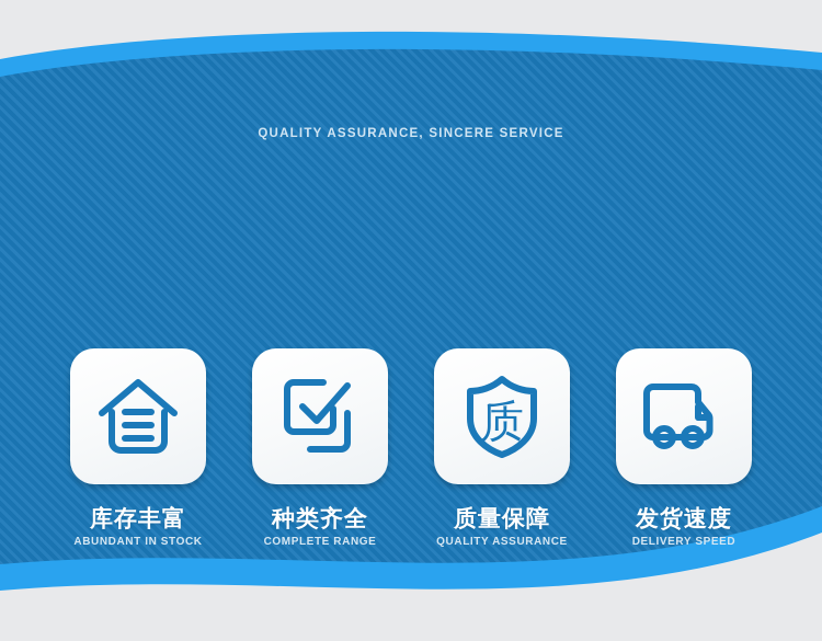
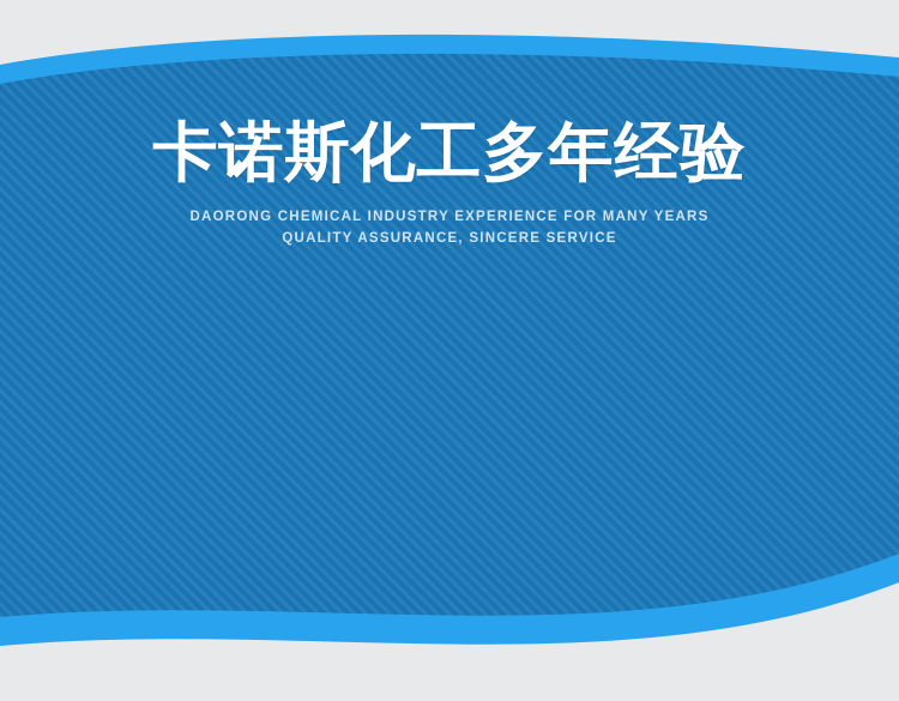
+ 卡诺斯化工多年经验
+ DAORONG CHEMICAL INDUSTRY EXPERIENCE FOR MANY YEARS
  QUALITY ASSURANCE, SINCERE SERVICE
- 库存丰富
- ABUNDANT IN STOCK
- 种类齐全
- COMPLETE RANGE
- 质
- 质量保障
- QUALITY ASSURANCE
- 发货速度
- DELIVERY SPEED
